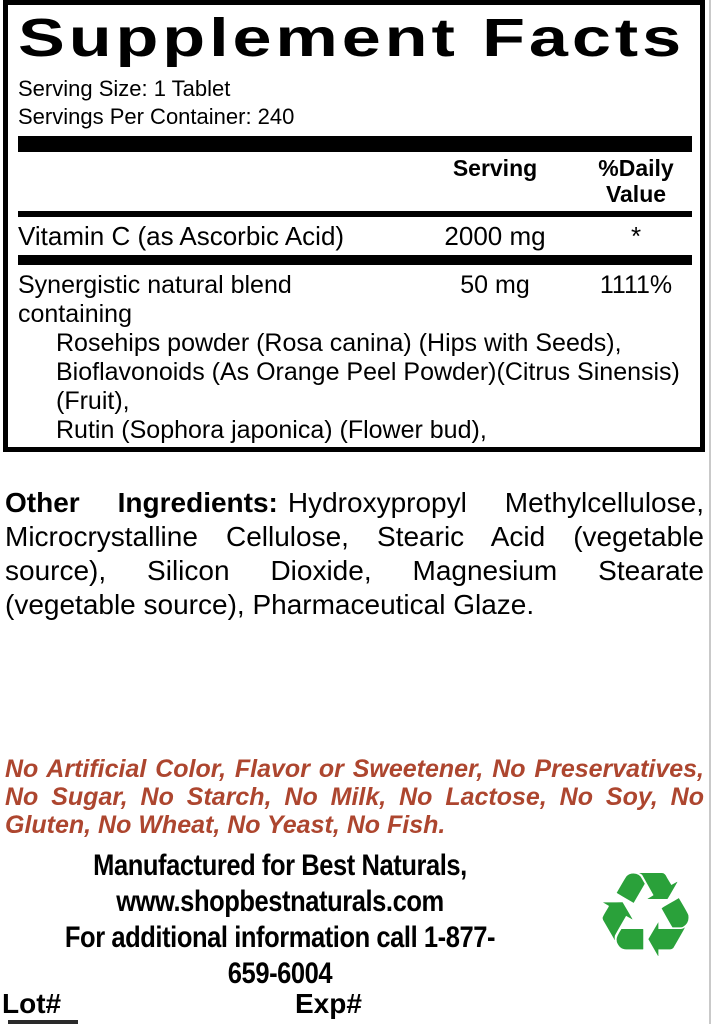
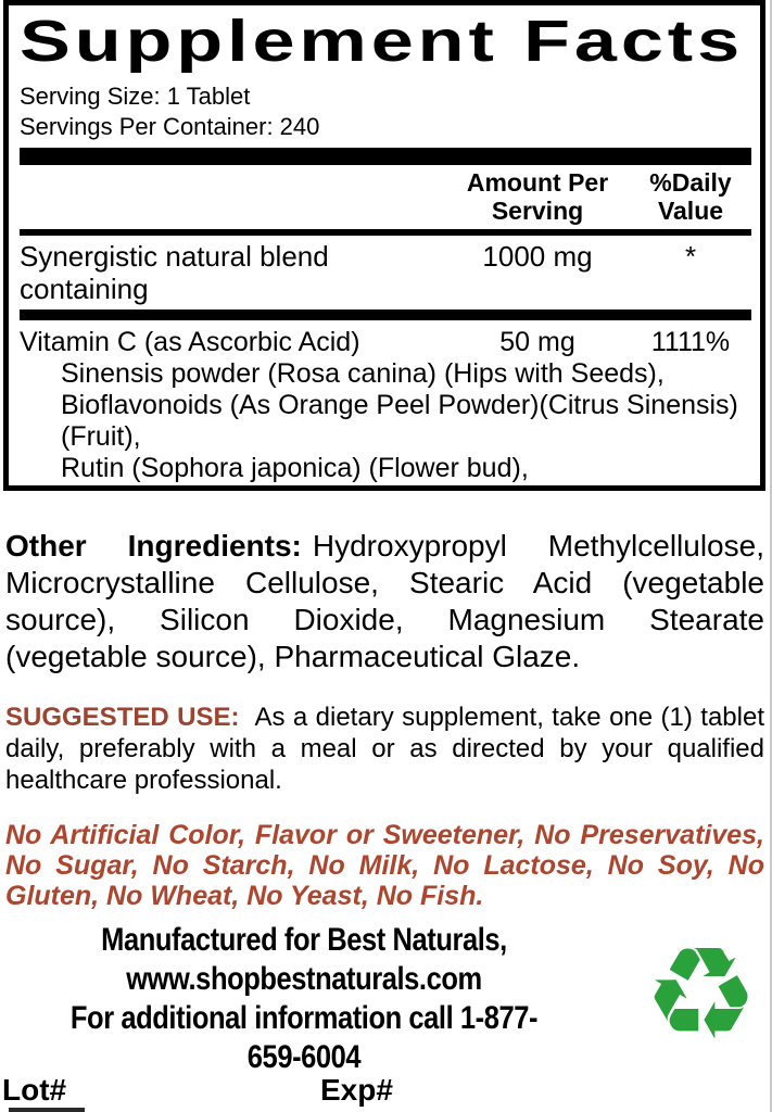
  Supplement Facts
  Serving Size: 1 Tablet
  Servings Per Container: 240
+ Amount Per
  Serving
  %Daily
  Value
- Vitamin C (as Ascorbic Acid)
+ Synergistic natural blend containing
- 2000 mg
+ 1000 mg
  *
- Synergistic natural blend containing
+ Vitamin C (as Ascorbic Acid)
  50 mg
  1111%
- Rosehips powder (Rosa canina) (Hips with Seeds),
+ Sinensis powder (Rosa canina) (Hips with Seeds),
  Bioflavonoids (As Orange Peel Powder)(Citrus Sinensis)(Fruit),
  Rutin (Sophora japonica) (Flower bud),
  Other Ingredients: Hydroxypropyl Methylcellulose, Microcrystalline Cellulose, Stearic Acid (vegetable source), Silicon Dioxide, Magnesium Stearate (vegetable source), Pharmaceutical Glaze.
+ SUGGESTED USE: As a dietary supplement, take one (1) tablet daily, preferably with a meal or as directed by your qualified healthcare professional.
  No Artificial Color, Flavor or Sweetener, No Preservatives, No Sugar, No Starch, No Milk, No Lactose, No Soy, No Gluten, No Wheat, No Yeast, No Fish.
  Manufactured for Best Naturals,
  www.shopbestnaturals.com
  For additional information call 1-877-659-6004
  Lot#
  Exp#
  ♻
